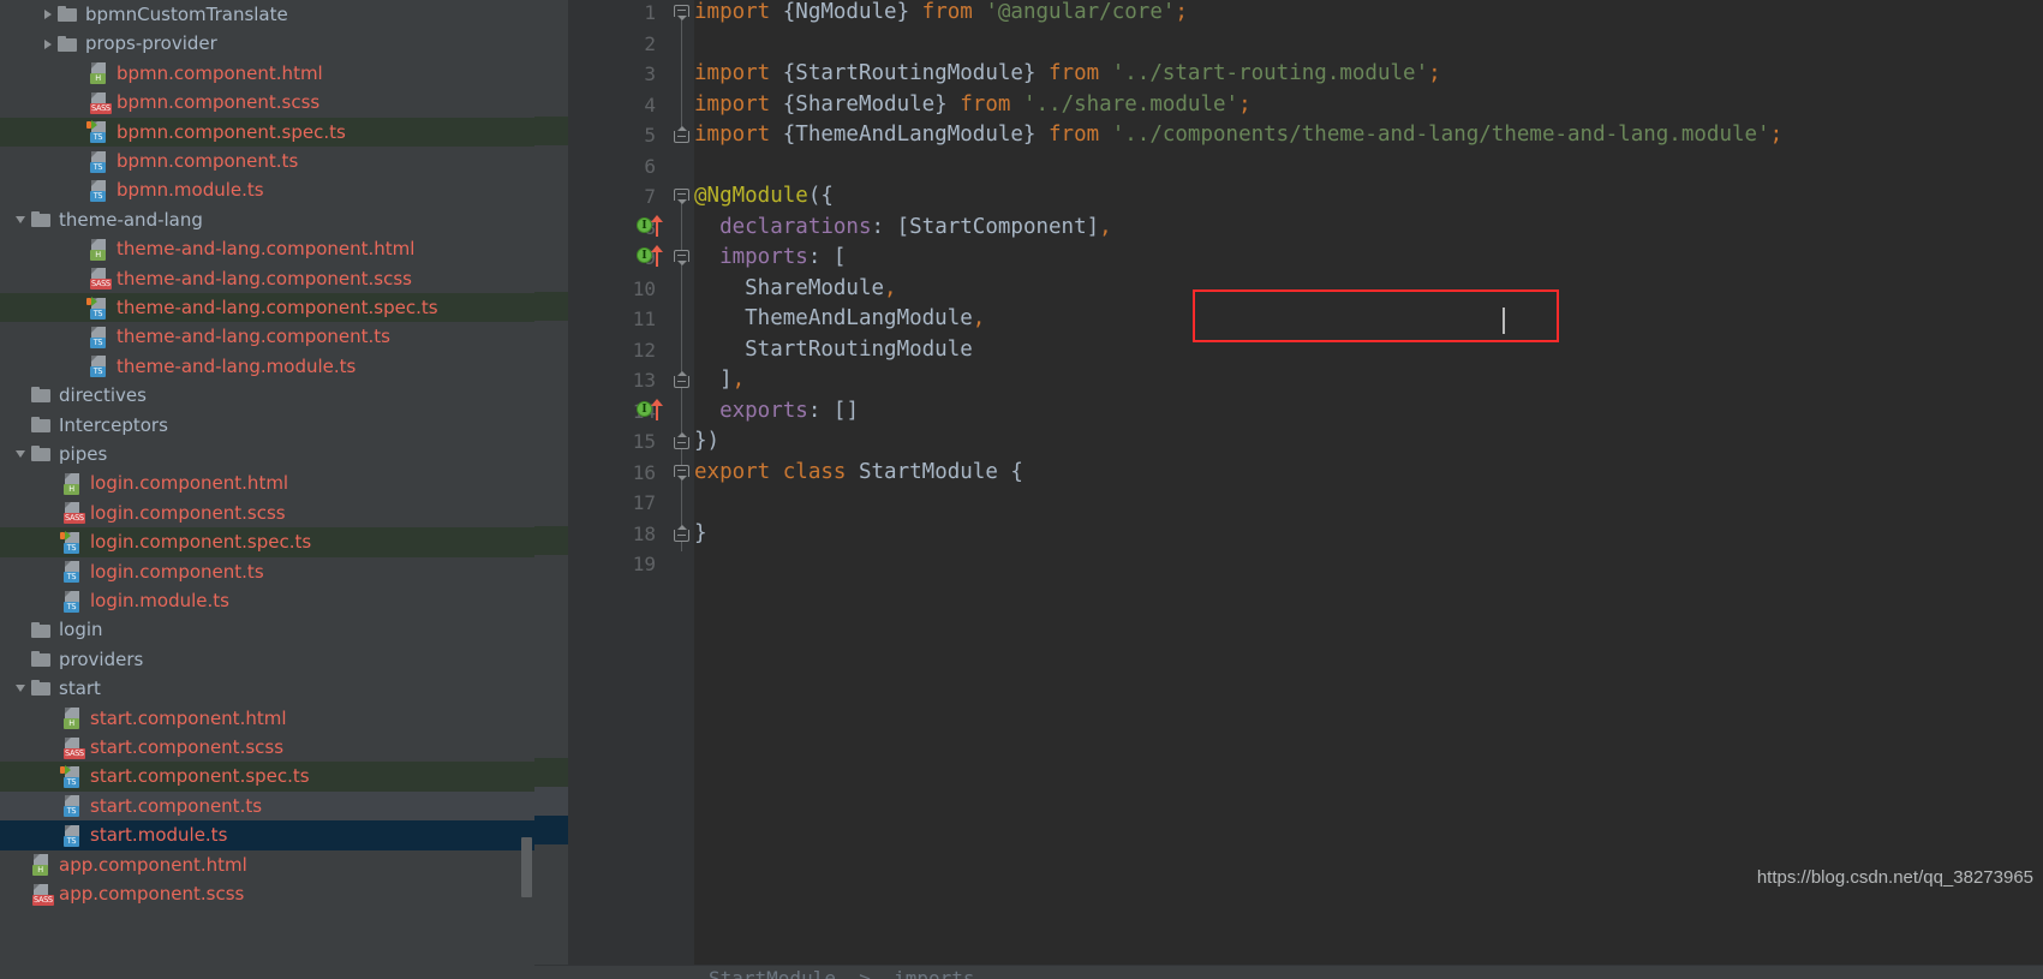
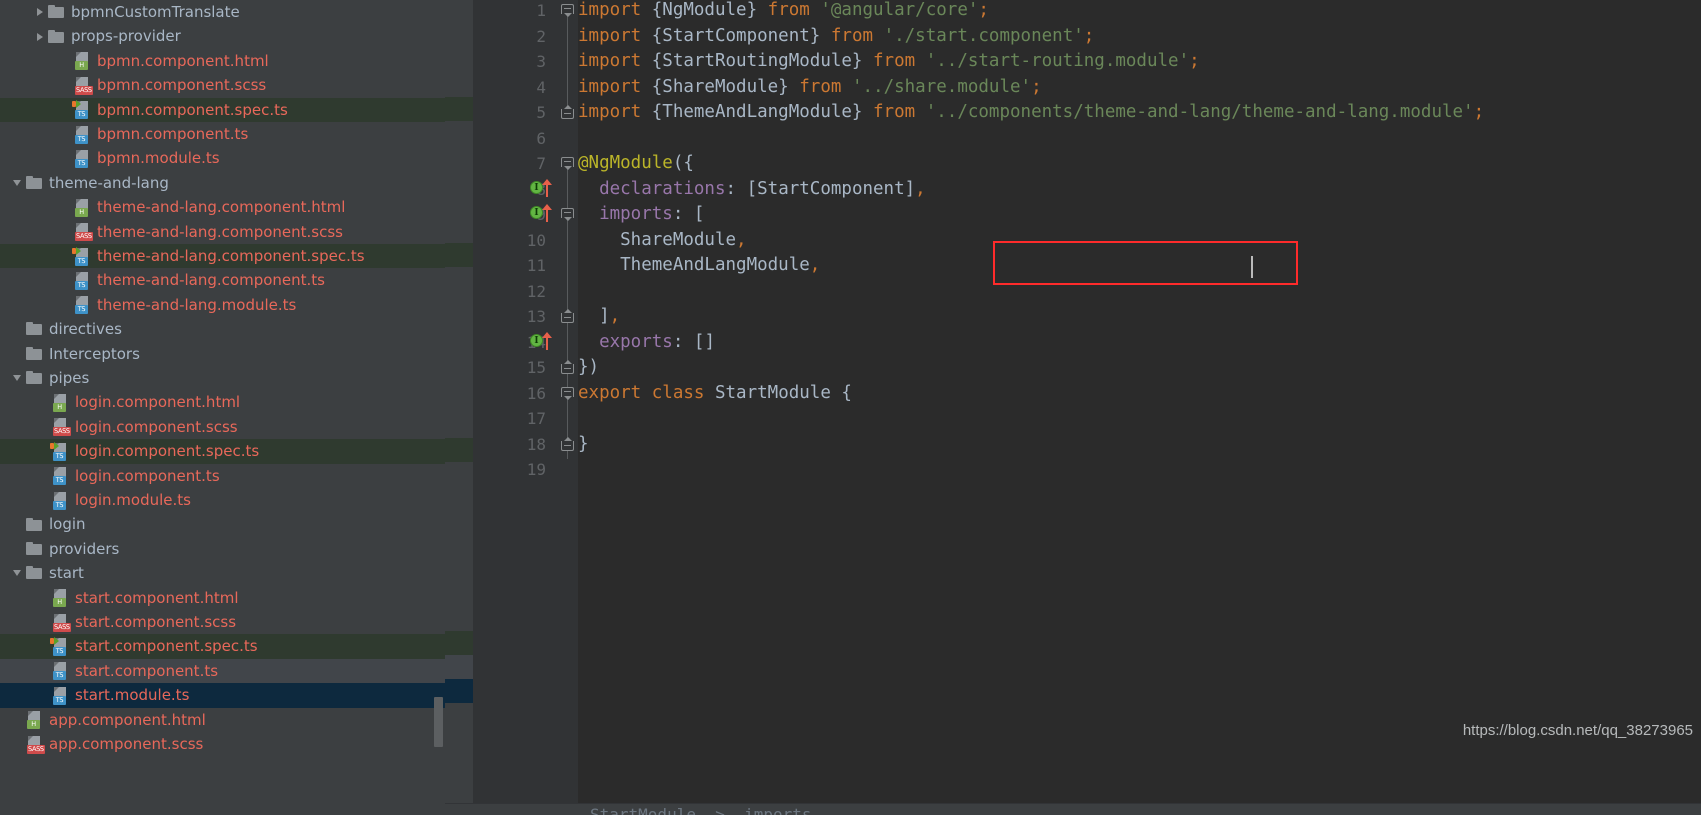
  bpmnCustomTranslate
  props-provider
  H
  bpmn.component.html
  SASS
  bpmn.component.scss
  TS
  bpmn.component.spec.ts
  TS
  bpmn.component.ts
  TS
  bpmn.module.ts
  theme-and-lang
  H
  theme-and-lang.component.html
  SASS
  theme-and-lang.component.scss
  TS
  theme-and-lang.component.spec.ts
  TS
  theme-and-lang.component.ts
  TS
  theme-and-lang.module.ts
  directives
  Interceptors
  pipes
  H
  login.component.html
  SASS
  login.component.scss
  TS
  login.component.spec.ts
  TS
  login.component.ts
  TS
  login.module.ts
  login
  providers
  start
  H
  start.component.html
  SASS
  start.component.scss
  TS
  start.component.spec.ts
  TS
  start.component.ts
  TS
  start.module.ts
  H
  app.component.html
  SASS
  app.component.scss
  1
  2
  3
  4
  5
  6
  7
  10
  11
  12
  13
  15
  16
  17
  18
  19
  I
  I
  I
  import {NgModule} from '@angular/core';
+ import {StartComponent} from './start.component';
  import {StartRoutingModule} from '../start-routing.module';
  import {ShareModule} from '../share.module';
  import {ThemeAndLangModule} from '../components/theme-and-lang/theme-and-lang.module';
  @NgModule({
  declarations: [StartComponent],
  imports: [
  ShareModule,
  ThemeAndLangModule,
- StartRoutingModule
  ],
  exports: []
  })
  export class StartModule {
  }
  https://blog.csdn.net/qq_38273965
